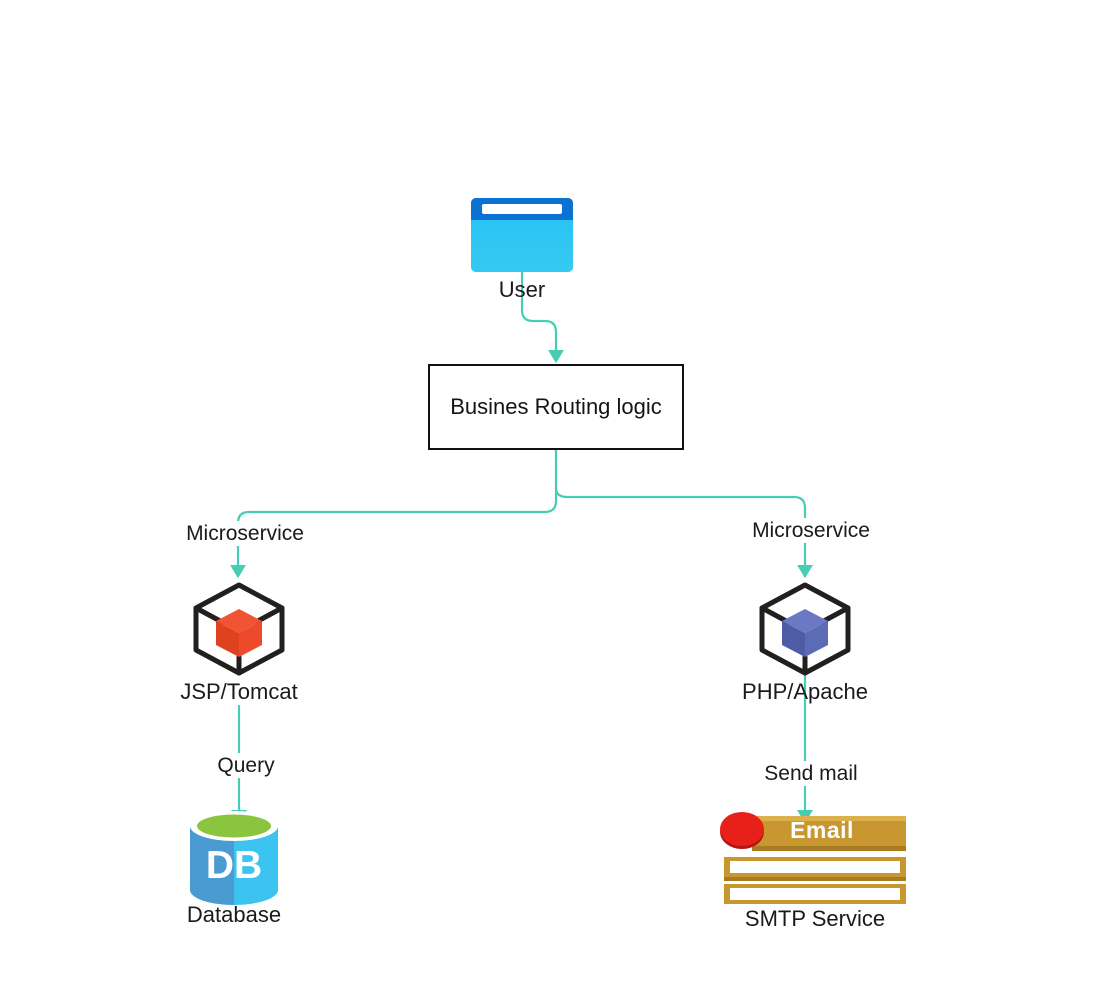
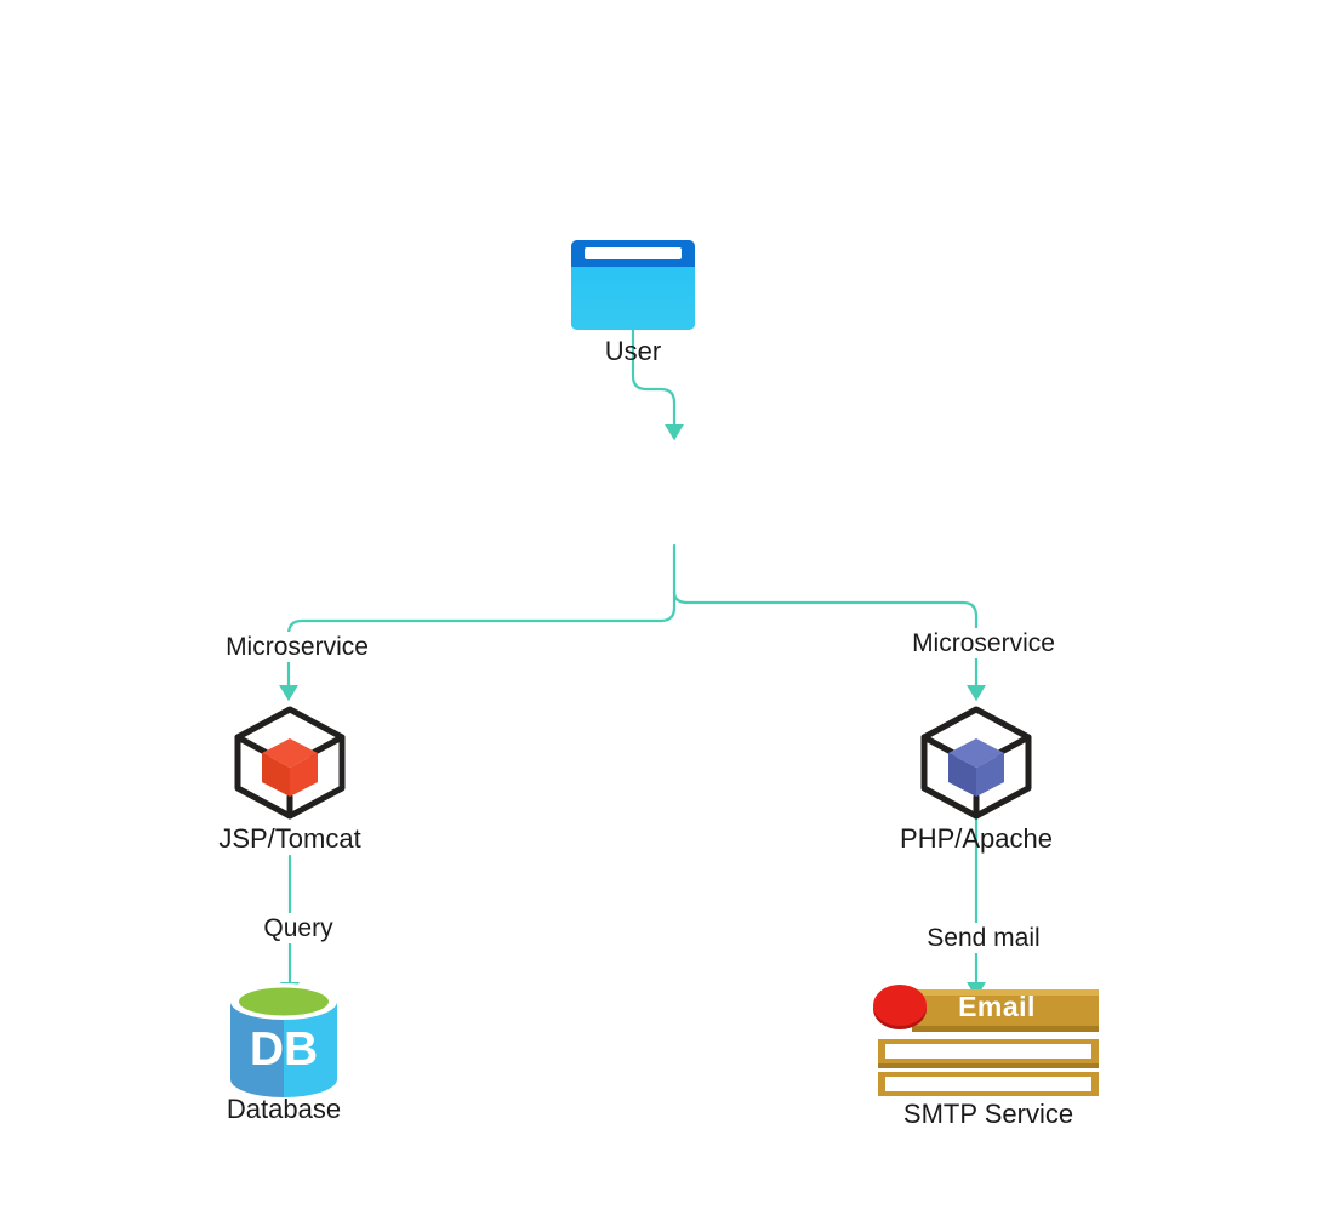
  User
- Busines Routing logic
  Microservice
  Microservice
  JSP/Tomcat
  PHP/Apache
  Query
  Send mail
  DB
  Database
  Email
  SMTP Service
